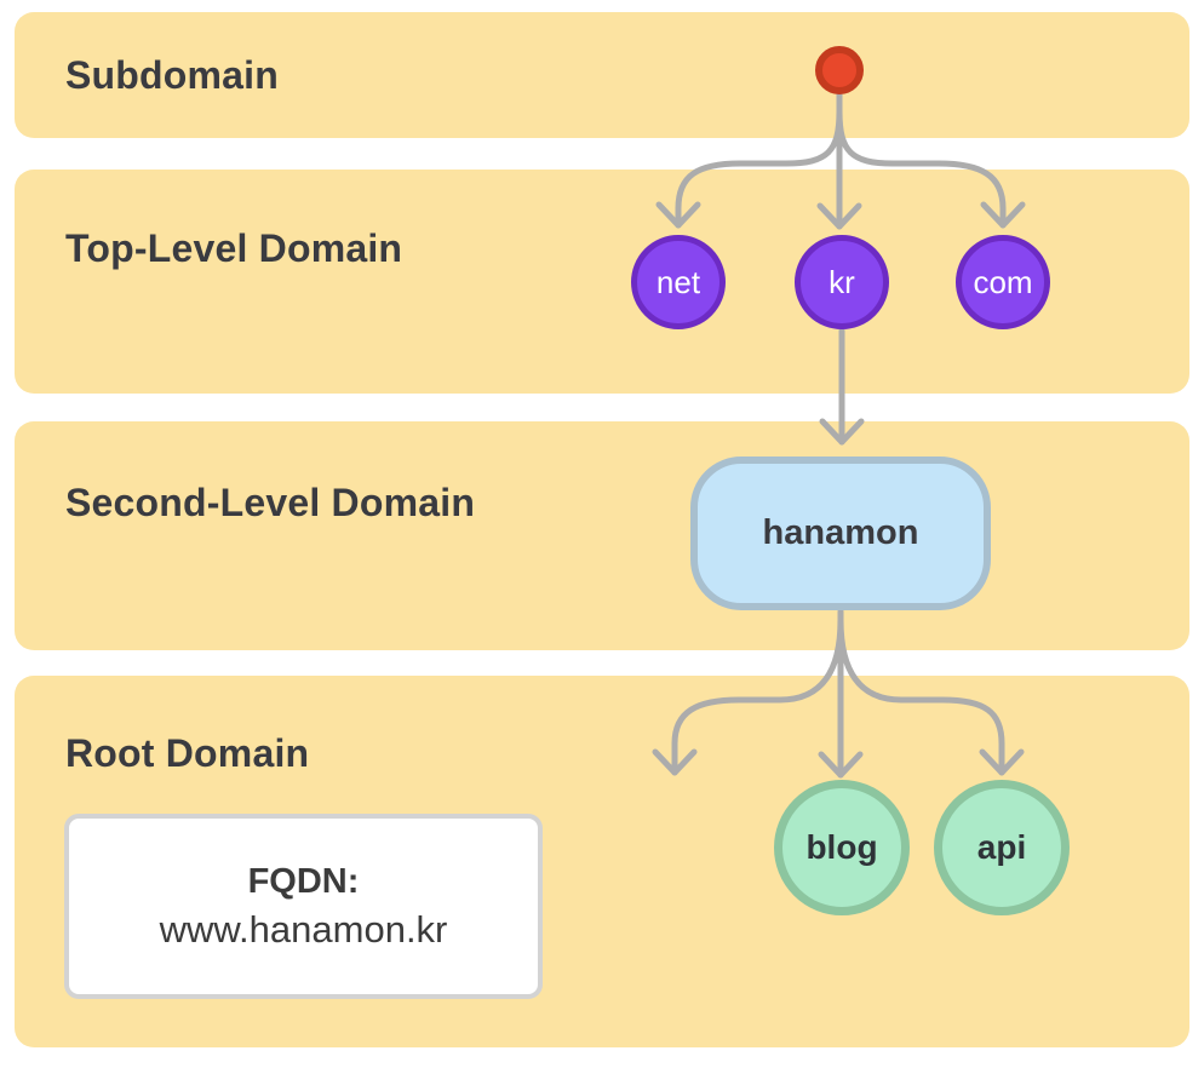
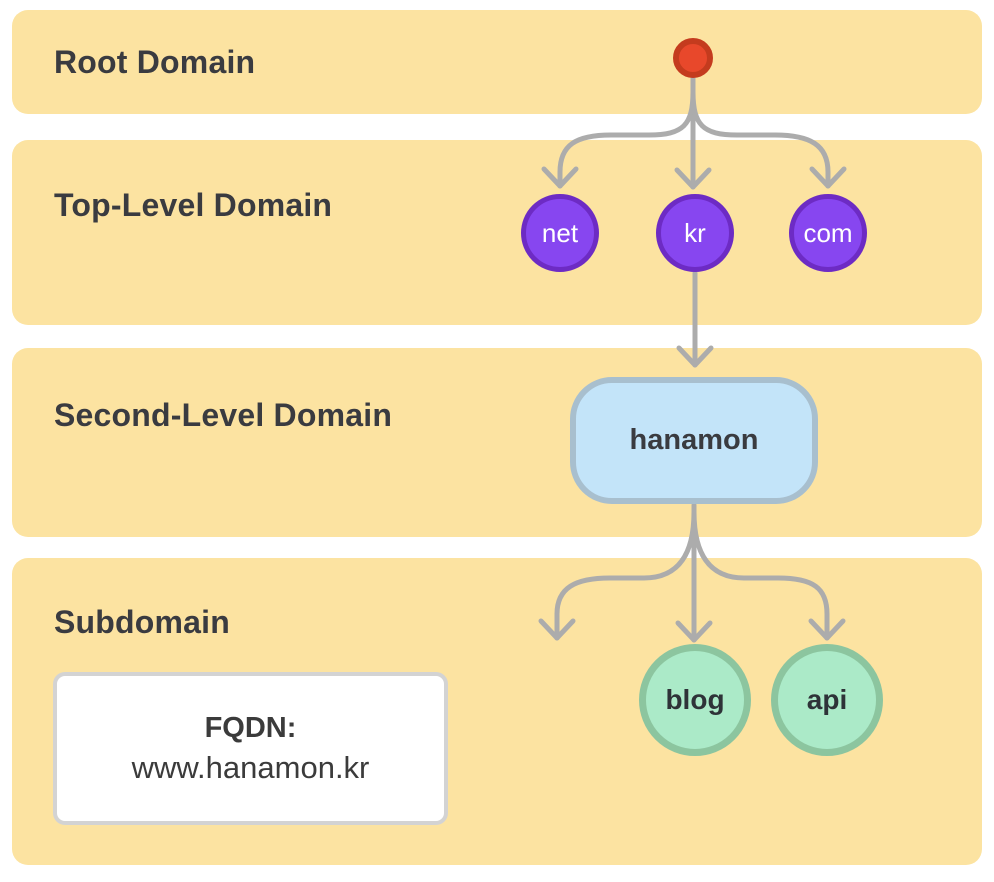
- Subdomain
+ Root Domain
  Top-Level Domain
  Second-Level Domain
- Root Domain
+ Subdomain
  net
  kr
  com
  hanamon
  blog
  api
  FQDN:
  www.hanamon.kr
